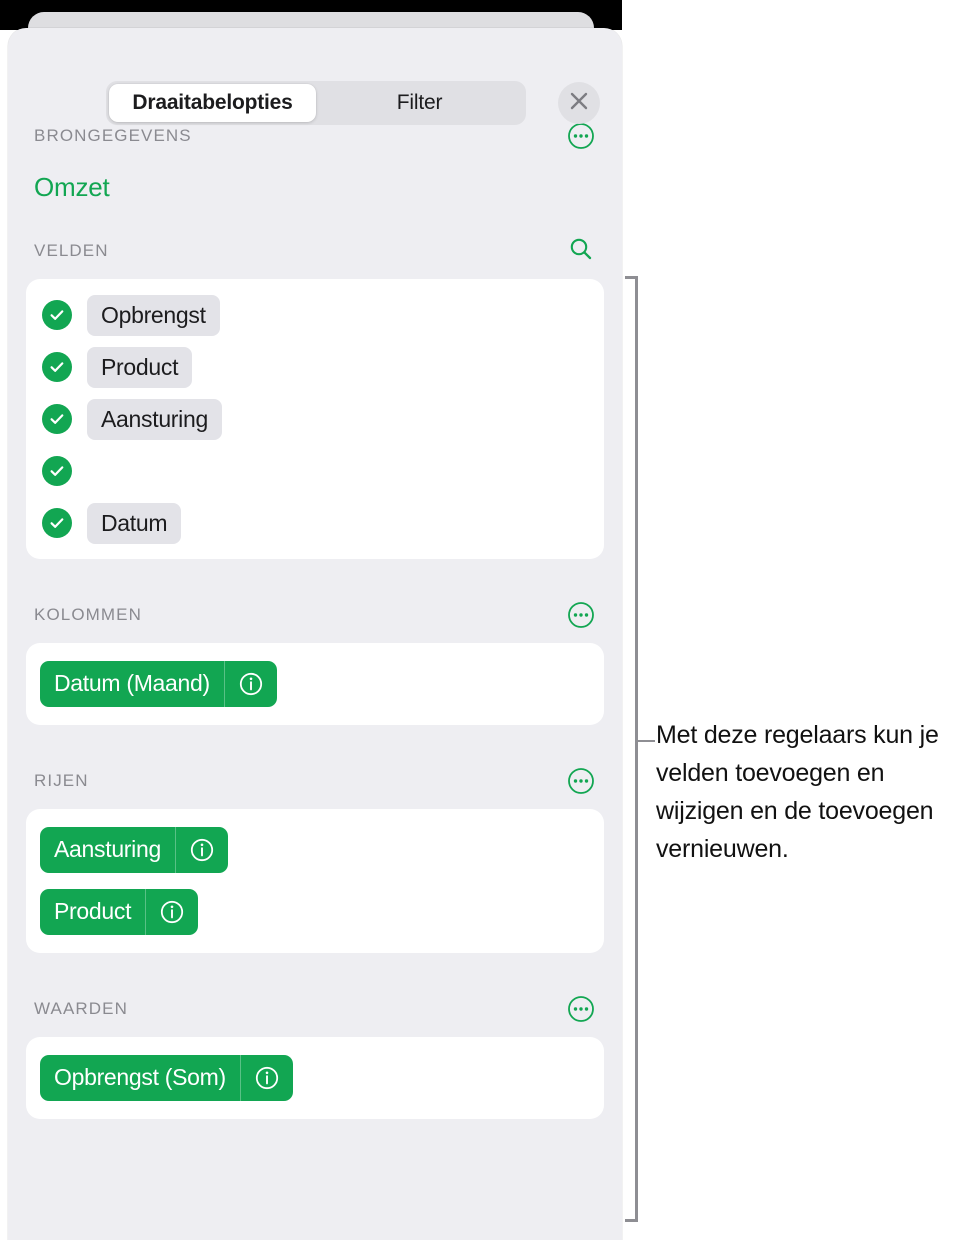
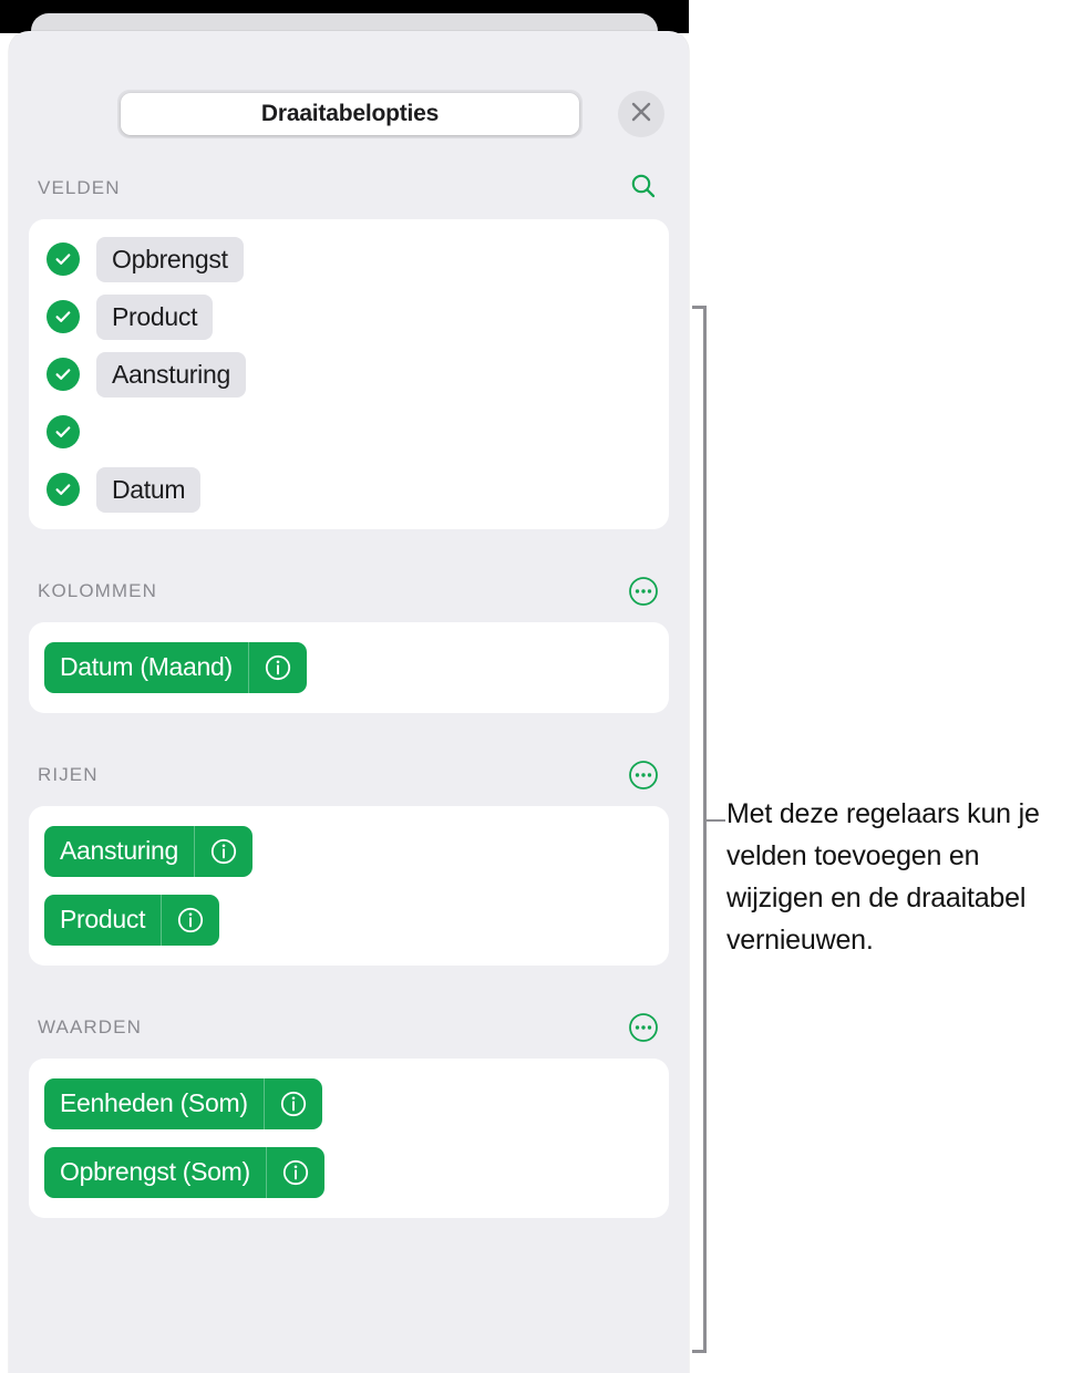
  Draaitabelopties
- Filter
- BRONGEGEVENS
- Omzet
  VELDEN
  Opbrengst
  Product
  Aansturing
  Datum
  KOLOMMEN
  Datum (Maand)
  RIJEN
  Aansturing
  Product
  WAARDEN
+ Eenheden (Som)
  Opbrengst (Som)
- Met deze regelaars kun je velden toevoegen en wijzigen en de toevoegen vernieuwen.
+ Met deze regelaars kun je velden toevoegen en wijzigen en de draaitabel vernieuwen.
